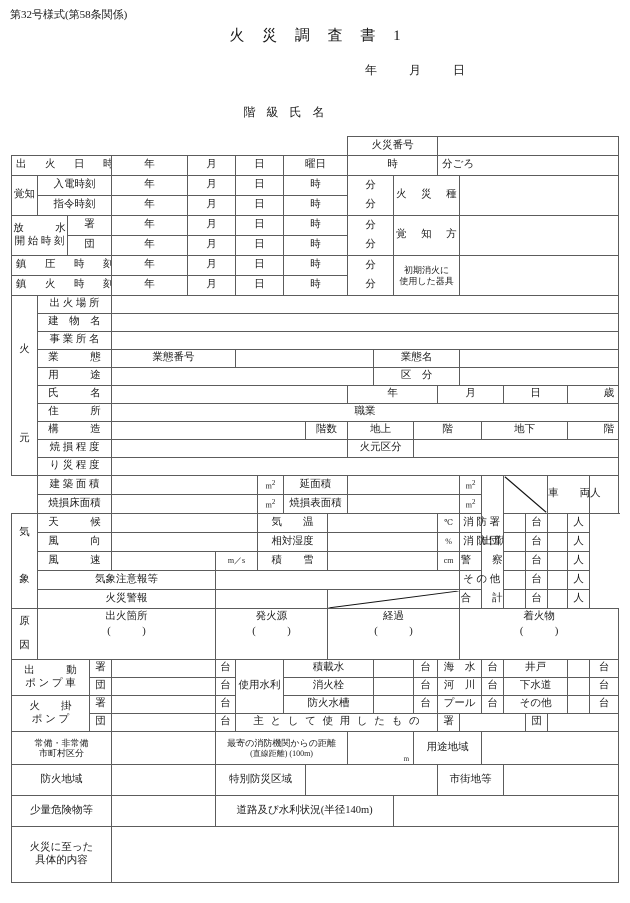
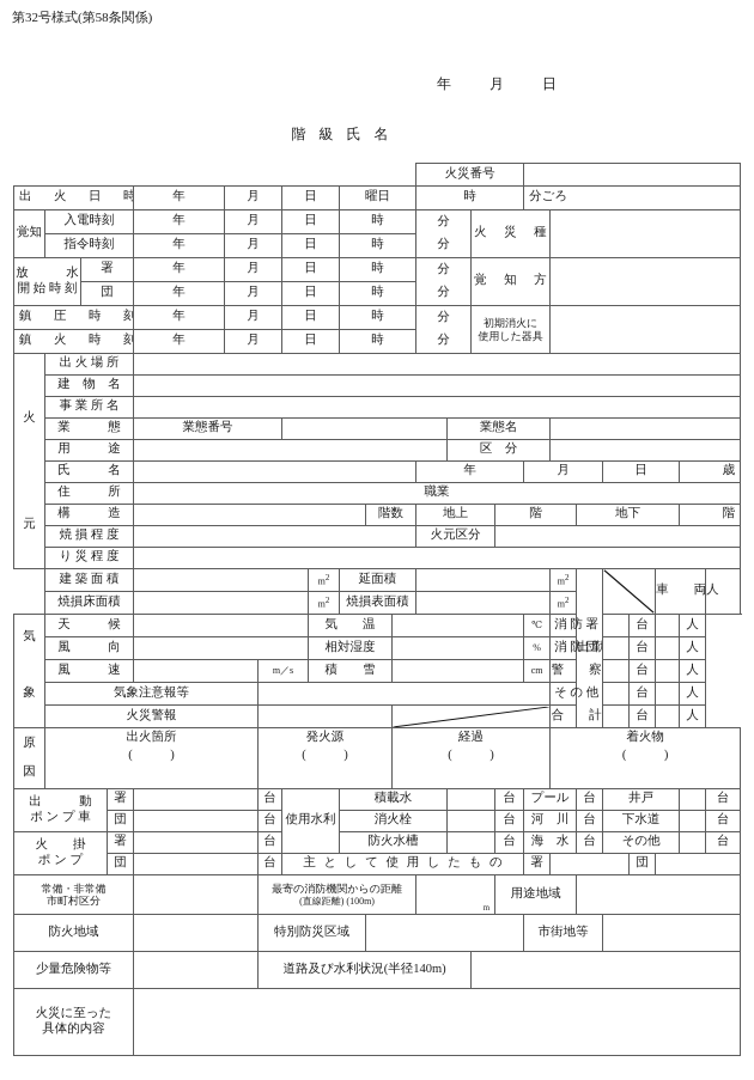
  第32号様式(第58条関係)
- 火 災 調 査 書 1
  年 月 日
  階 級 氏 名
  	火災番号
  出 火 日 時	年	月	日	曜日	時	分ごろ
  覚知	入電時刻	年	月	日	時	分	火 災 種
  指令時刻	年	月	日	時	分
  放 水 開 始 時 刻	署	年	月	日	時	分	覚 知 方
  団	年	月	日	時	分
  鎮 圧 時 刻	年	月	日	時	分	初期消火に 使用した器具
  鎮 火 時 刻	年	月	日	時	分
  火	出 火 場 所
  建 物 名
  事 業 所 名
  業 態	業態番号		業態名
  用 途		区 分
  氏 名		年	月	日	歳
  元	住 所	職業
  構 造		階数	地上	階	地下	階
  焼 損 程 度		火元区分
  り 災 程 度
  	建 築 面 積		m2	延面積		m2	出 勤		車 両	人
  	焼損床面積		m2	焼損表面積		m2
  気	天 候		気 温		℃	消 防 署		台		人
  風 向		相対湿度		%	消 防 団		台		人
  象	風 速		m／s	積 雪		cm	警 察		台		人
  気象注意報等		そ の 他		台		人
  火災警報			合 計		台		人
  原 因	出火箇所	発火源	経過	着火物
  ( )	( )	( )	( )
- 出 動 ポ ン プ 車	署		台	使用水利	積載水		台	海 水	台	井戸		台
+ 出 動 ポ ン プ 車	署		台	使用水利	積載水		台	プール	台	井戸		台
  団		台	消火栓		台	河 川	台	下水道		台
- 火 掛 ポ ン プ	署		台	防火水槽		台	プール	台	その他		台
+ 火 掛 ポ ン プ	署		台	防火水槽		台	海 水	台	その他		台
  団		台	主 と し て 使 用 し た も の	署		団
  常備・非常備 市町村区分		最寄の消防機関からの距離 (直線距離) (100m)	m	用途地域
  防火地域		特別防災区域		市街地等
  少量危険物等		道路及び水利状況(半径140m)
  火災に至った 具体的内容
